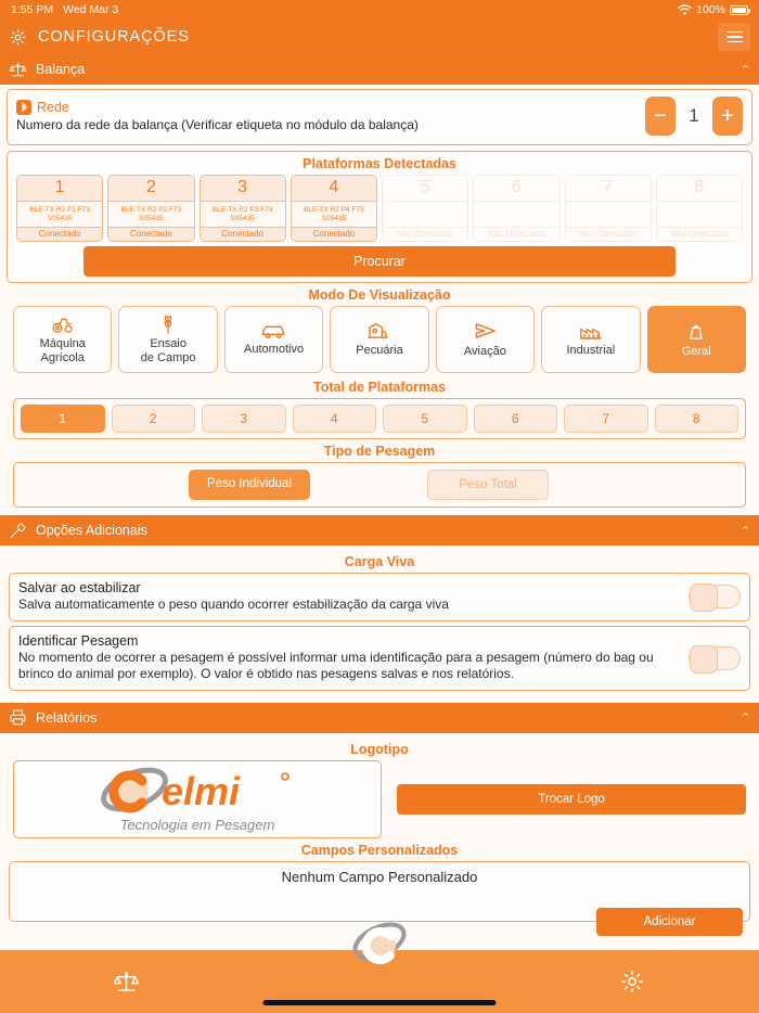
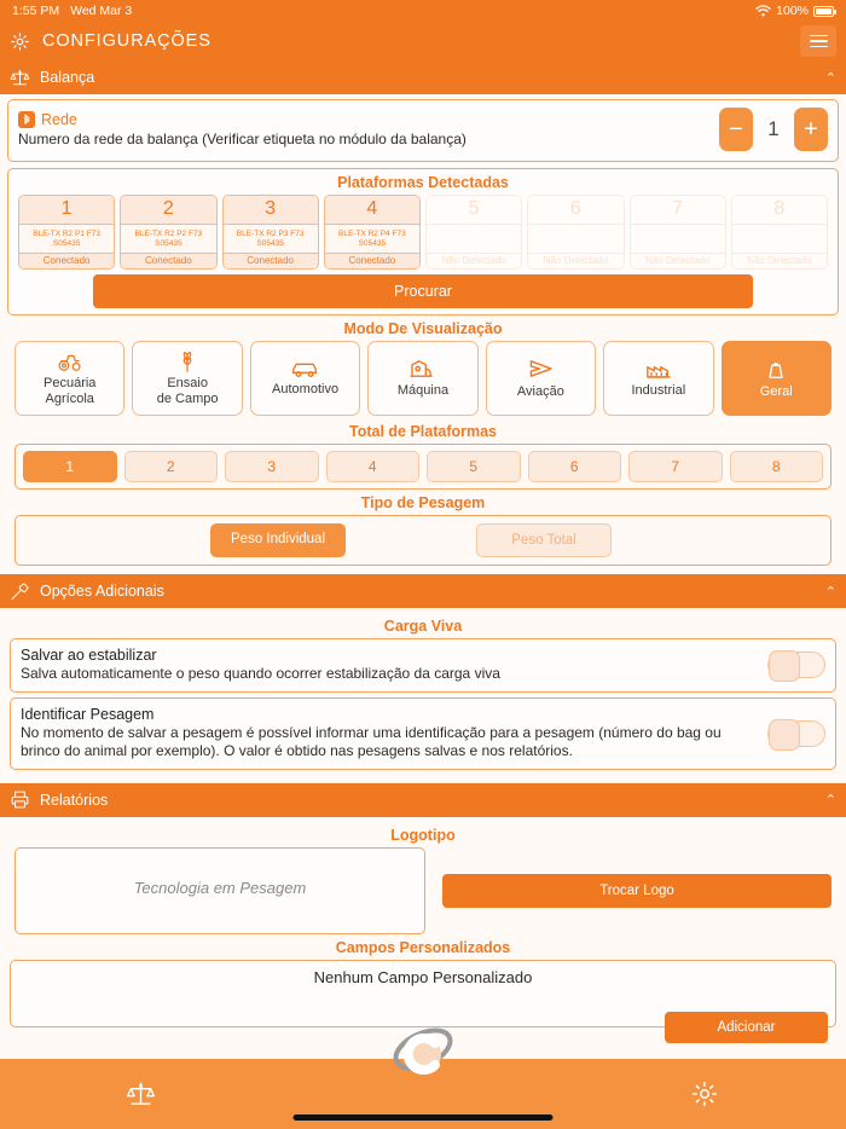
  1:55 PM
  Wed Mar 3
  100%
  CONFIGURAÇÕES
  Balança
  ⌃
  Rede
  Numero da rede da balança (Verificar etiqueta no módulo da balança)
  −
  1
  +
  Plataformas Detectadas
  1
  Conectado
  2
  Conectado
  3
  Conectado
  4
  Conectado
  5
  Não Detectado
  6
  Não Detectado
  7
  Não Detectado
  8
  Não Detectado
  Procurar
  Modo De Visualização
- Máquina
+ Pecuária
  Agrícola
  Ensaio
  de Campo
  Automotivo
- Pecuária
+ Máquina
  Aviação
  Industrial
  Geral
  Total de Plataformas
  1
  2
  3
  4
  5
  6
  7
  8
  Tipo de Pesagem
  Peso Individual
  Peso Total
  Opções Adicionais
  ⌃
  Carga Viva
  Salvar ao estabilizar
  Salva automaticamente o peso quando ocorrer estabilização da carga viva
  Identificar Pesagem
- No momento de ocorrer a pesagem é possível informar uma identificação para a pesagem (número do bag ou brinco do animal por exemplo). O valor é obtido nas pesagens salvas e nos relatórios.
+ No momento de salvar a pesagem é possível informar uma identificação para a pesagem (número do bag ou brinco do animal por exemplo). O valor é obtido nas pesagens salvas e nos relatórios.
  Relatórios
  ⌃
  Logotipo
- elmi
  Tecnologia em Pesagem
  Trocar Logo
  Campos Personalizados
  Nenhum Campo Personalizado
  Adicionar
